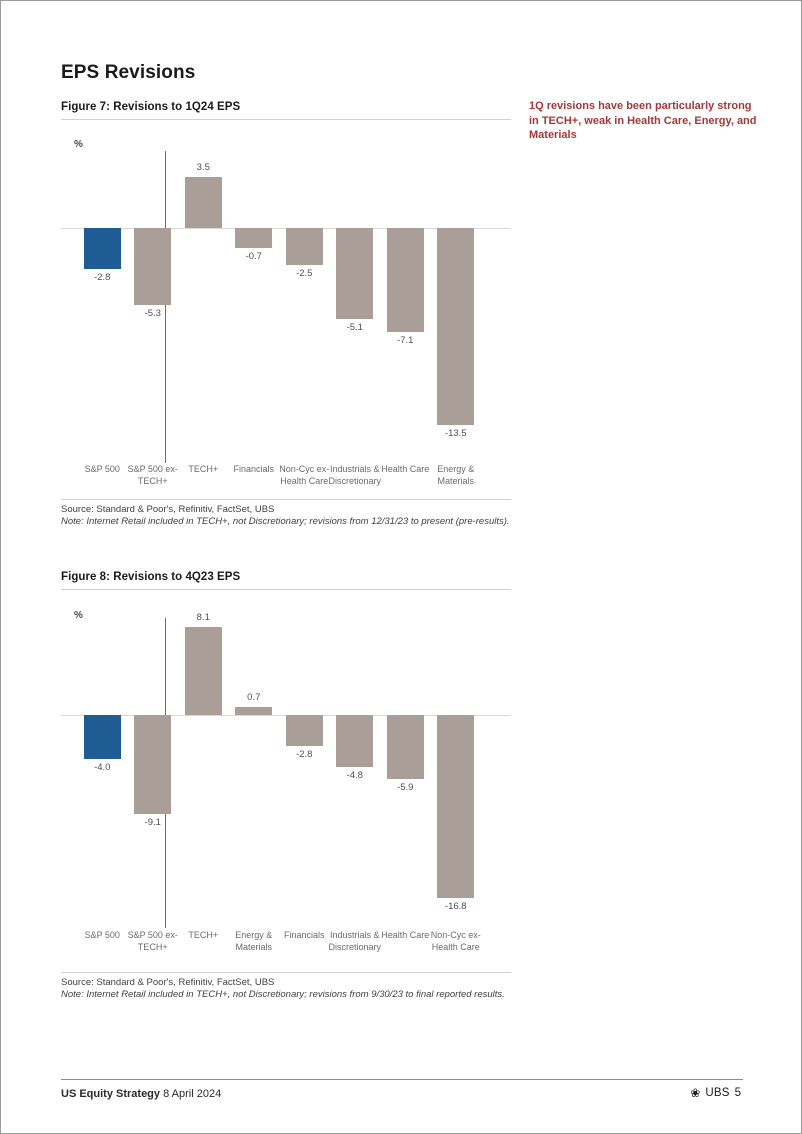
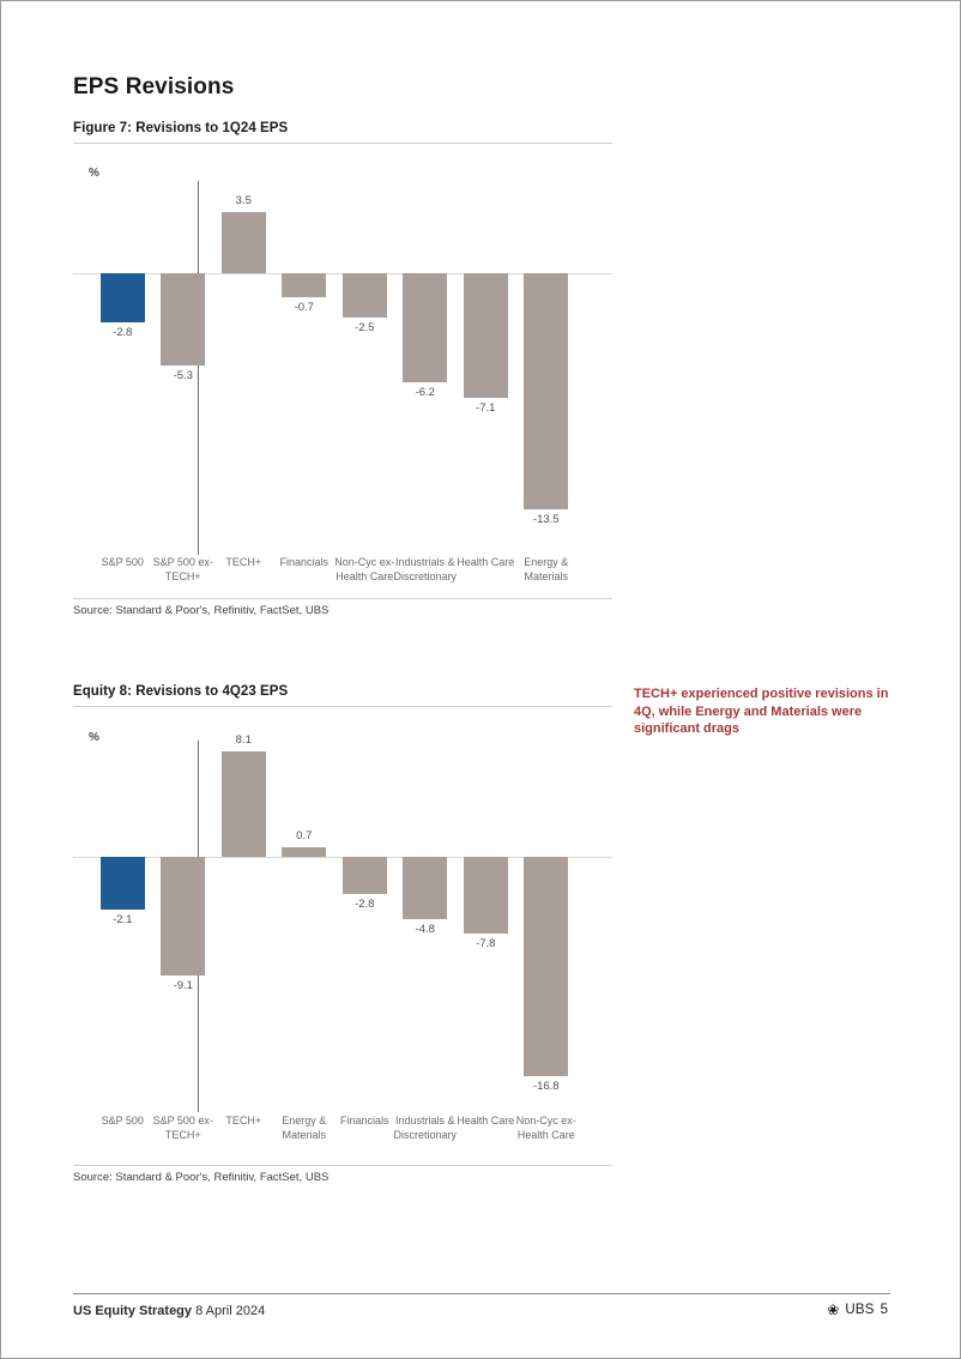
  EPS Revisions
  Figure 7: Revisions to 1Q24 EPS
- 1Q revisions have been particularly strong in TECH+, weak in Health Care, Energy, and Materials
  %
  -2.8
  S&P 500
  -5.3
  S&P 500 ex-TECH+
  3.5
  TECH+
  -0.7
  Financials
  -2.5
  Non-Cyc ex-Health Care
- -5.1
+ -6.2
  Industrials & Discretionary
  -7.1
  Health Care
  -13.5
  Energy & Materials
  Source: Standard & Poor's, Refinitiv, FactSet, UBS
- Note: Internet Retail included in TECH+, not Discretionary; revisions from 12/31/23 to present (pre-results).
- Figure 8: Revisions to 4Q23 EPS
+ Equity 8: Revisions to 4Q23 EPS
+ TECH+ experienced positive revisions in 4Q, while Energy and Materials were significant drags
  %
- -4.0
+ -2.1
  S&P 500
  -9.1
  S&P 500 ex-TECH+
  8.1
  TECH+
  0.7
  Energy & Materials
  -2.8
  Financials
  -4.8
  Industrials & Discretionary
- -5.9
+ -7.8
  Health Care
  -16.8
  Non-Cyc ex-Health Care
  Source: Standard & Poor's, Refinitiv, FactSet, UBS
- Note: Internet Retail included in TECH+, not Discretionary; revisions from 9/30/23 to final reported results.
  US Equity Strategy 8 April 2024
  ❀
  UBS
  5
